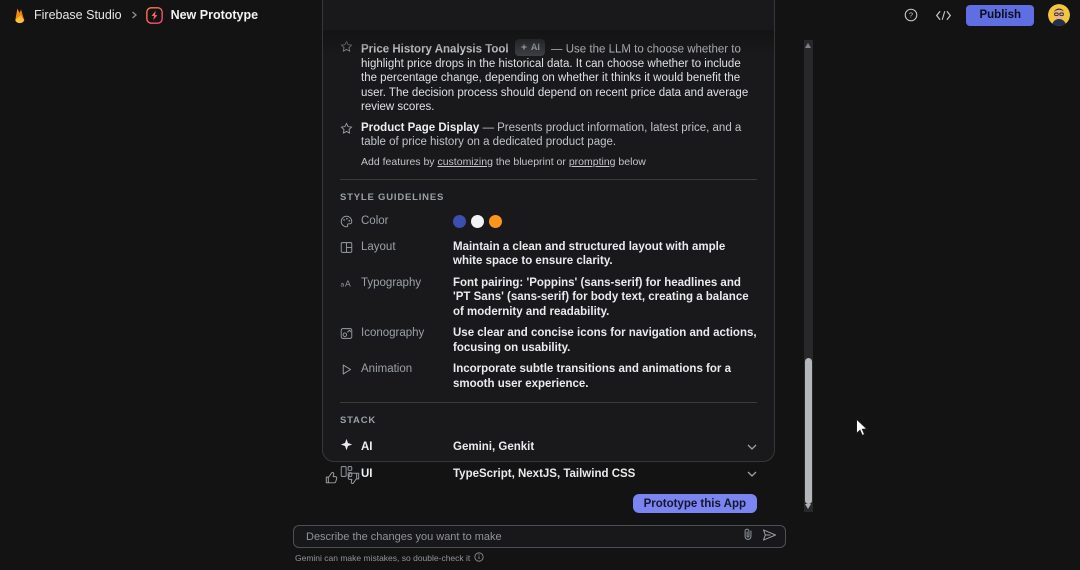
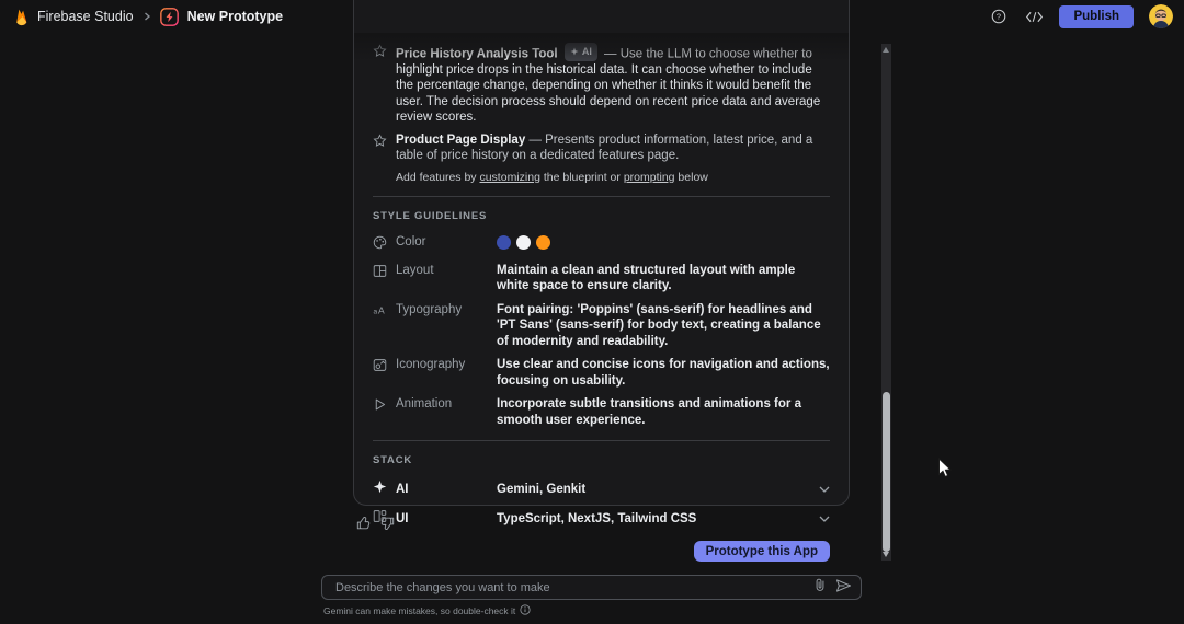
  Firebase Studio
  New Prototype
  ?
  Publish
  highlight price drops in the historical data. It can choose whether to include the percentage change, depending on whether it thinks it would benefit the user. The decision process should depend on recent price data and average review scores.
- Product Page Display — Presents product information, latest price, and a table of price history on a dedicated product page.
+ Product Page Display — Presents product information, latest price, and a table of price history on a dedicated features page.
  Add features by customizing the blueprint or prompting below
  STYLE GUIDELINES
  Color
  Layout
  Maintain a clean and structured layout with ample white space to ensure clarity.
  A
  Typography
  Font pairing: 'Poppins' (sans-serif) for headlines and 'PT Sans' (sans-serif) for body text, creating a balance of modernity and readability.
  Iconography
  Use clear and concise icons for navigation and actions, focusing on usability.
  Animation
  Incorporate subtle transitions and animations for a smooth user experience.
  STACK
  AI
  Gemini, Genkit
  UI
  TypeScript, NextJS, Tailwind CSS
  Prototype this App
  Describe the changes you want to make
  Gemini can make mistakes, so double-check it
